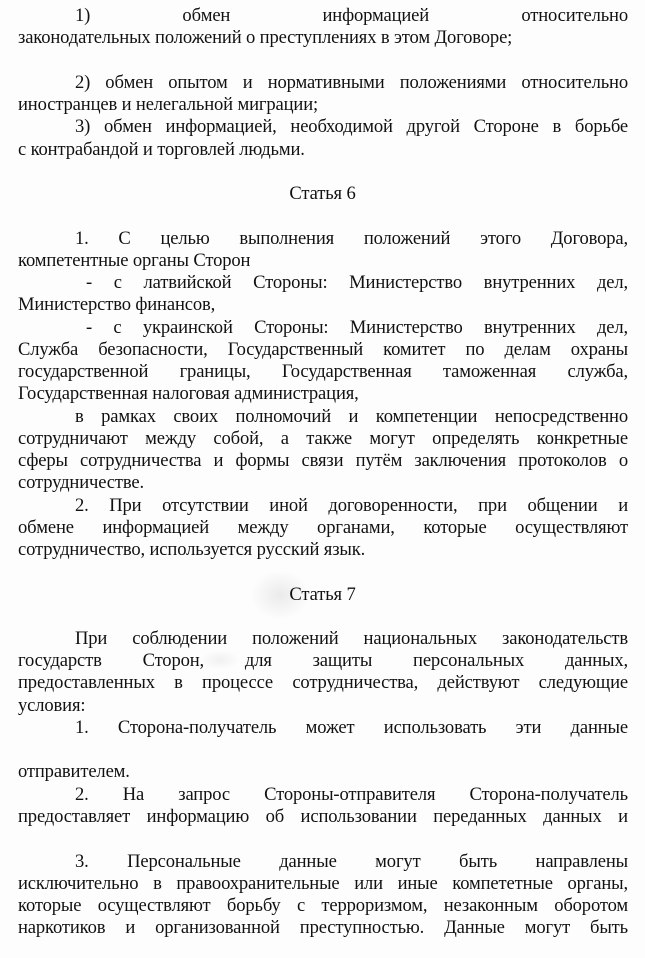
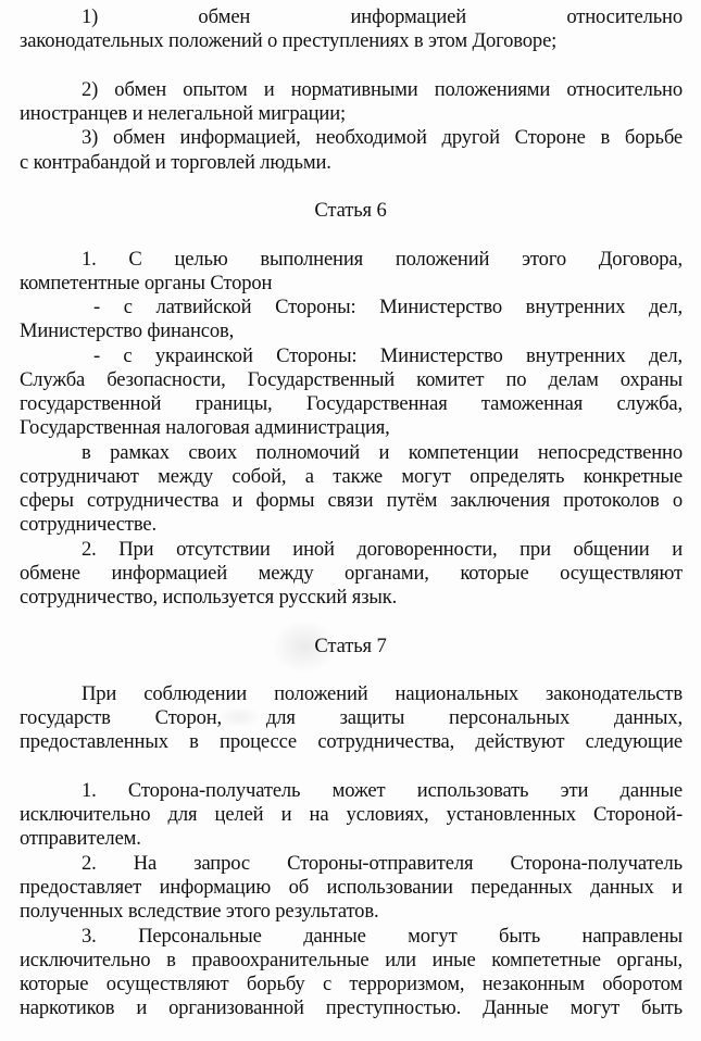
  1) обмен информацией относительно
  законодательных положений о преступлениях в этом Договоре;
  2) обмен опытом и нормативными положениями относительно
  иностранцев и нелегальной миграции;
  3) обмен информацией, необходимой другой Стороне в борьбе
  с контрабандой и торговлей людьми.
  Статья 6
  1. С целью выполнения положений этого Договора,
  компетентные органы Сторон
  - с латвийской Стороны: Министерство внутренних дел,
  Министерство финансов,
  - с украинской Стороны: Министерство внутренних дел,
  Служба безопасности, Государственный комитет по делам охраны
  государственной границы, Государственная таможенная служба,
  Государственная налоговая администрация,
  в рамках своих полномочий и компетенции непосредственно
  сотрудничают между собой, а также могут определять конкретные
  сферы сотрудничества и формы связи путём заключения протоколов о
  сотрудничестве.
  2. При отсутствии иной договоренности, при общении и
  обмене информацией между органами, которые осуществляют
  сотрудничество, используется русский язык.
  Статья 7
  При соблюдении положений национальных законодательств
  государств Сторон, для защиты персональных данных,
  предоставленных в процессе сотрудничества, действуют следующие
- условия:
  1. Сторона-получатель может использовать эти данные
+ исключительно для целей и на условиях, установленных Стороной-
  отправителем.
  2. На запрос Стороны-отправителя Сторона-получатель
  предоставляет информацию об использовании переданных данных и
+ полученных вследствие этого результатов.
  3. Персональные данные могут быть направлены
  исключительно в правоохранительные или иные компететные органы,
  которые осуществляют борьбу с терроризмом, незаконным оборотом
  наркотиков и организованной преступностью. Данные могут быть
